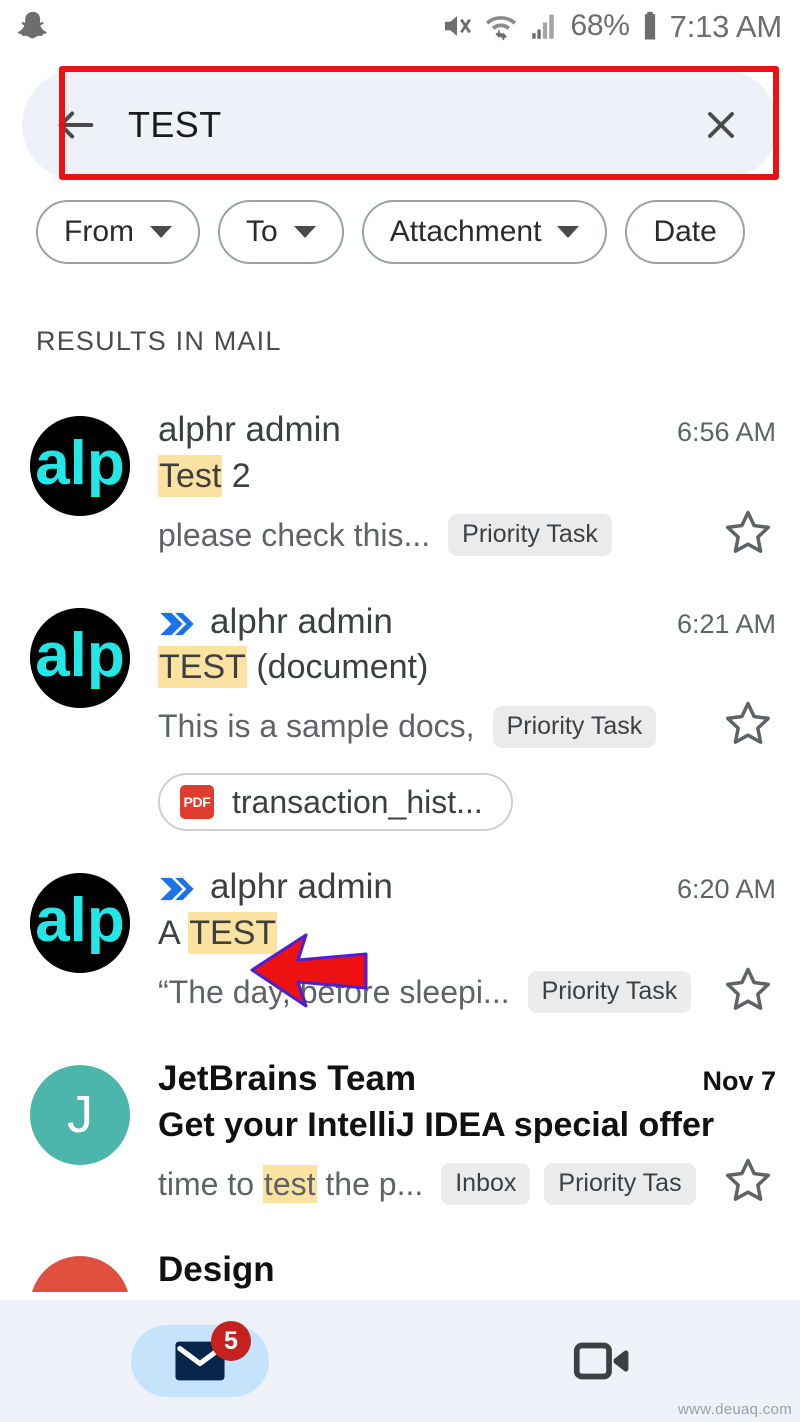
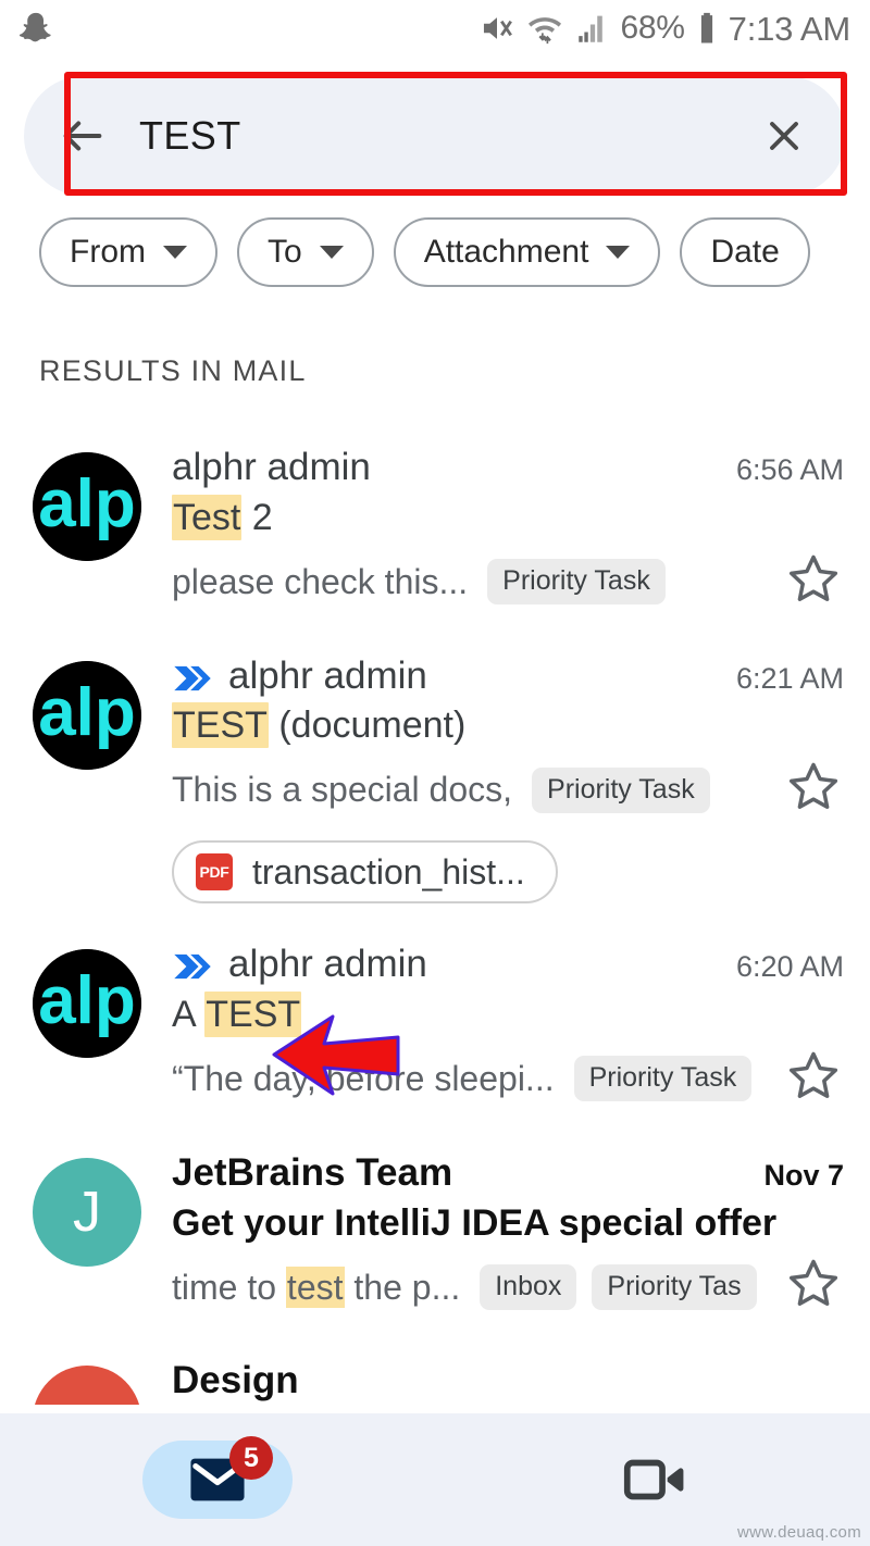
  68%
  7:13 AM
  TEST
  From
  To
  Attachment
  Date
  RESULTS IN MAIL
  alp
  alphr admin
  6:56 AM
  Test 2
  please check this...
  Priority Task
  alp
  alphr admin
  6:21 AM
  TEST (document)
- This is a sample docs,
+ This is a special docs,
  Priority Task
  PDF
  transaction_hist...
  alp
  alphr admin
  6:20 AM
  A TEST
  “The day before sleepi...
  Priority Task
  J
  JetBrains Team
  Nov 7
  Get your IntelliJ IDEA special offer
  time to test the p...
  Inbox
  Priority Tas
  Design
  5
  www.deuaq.com
